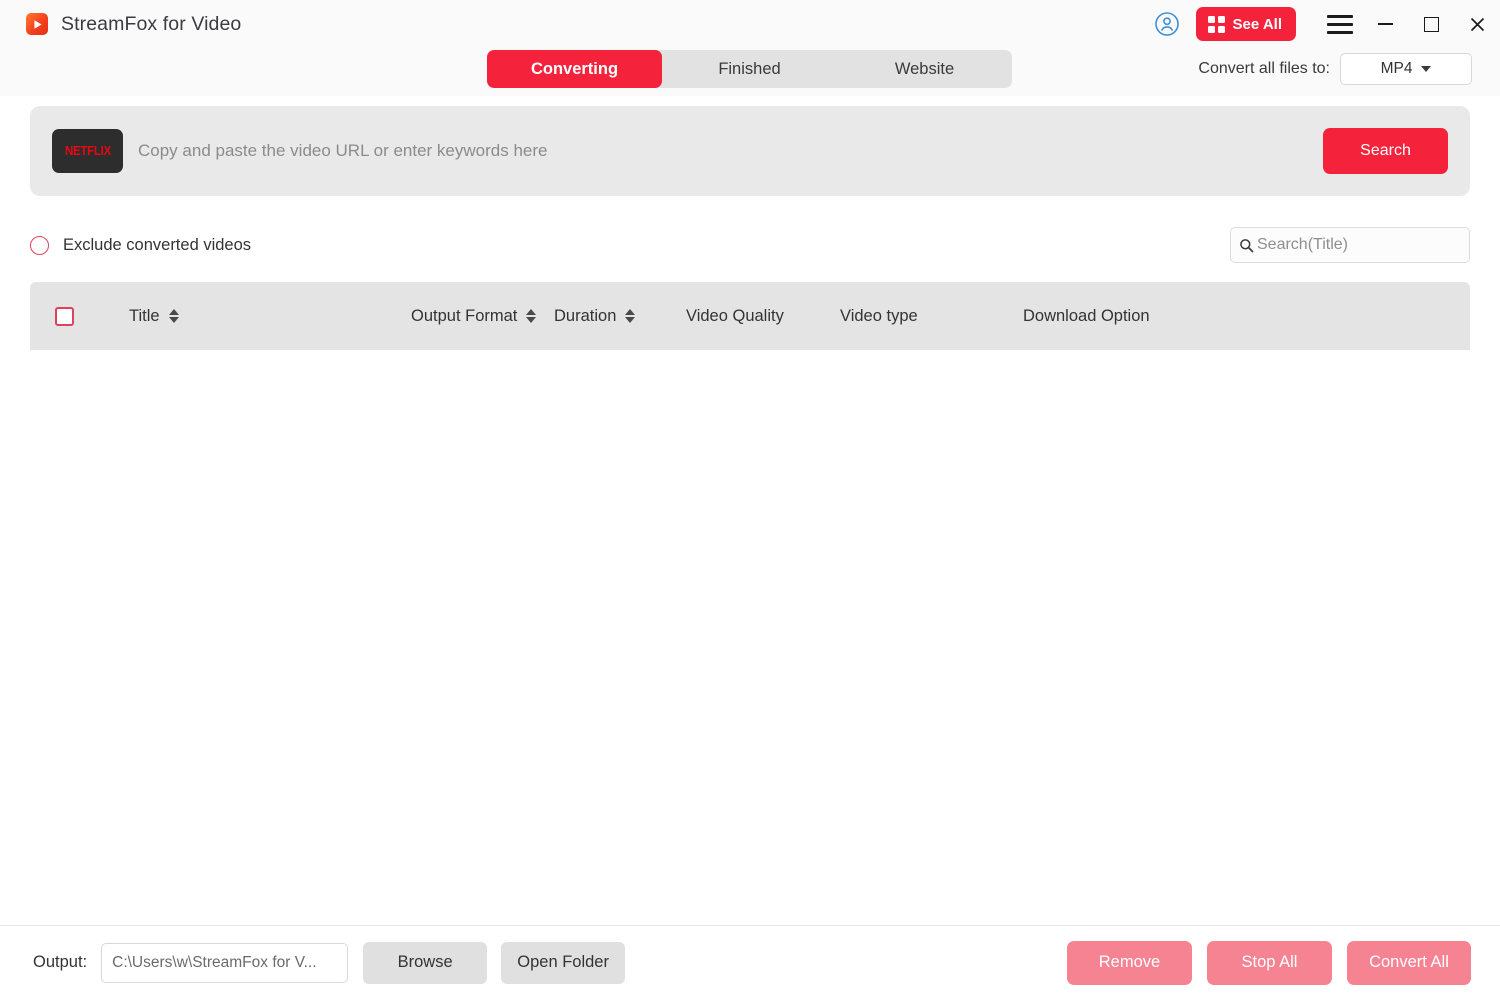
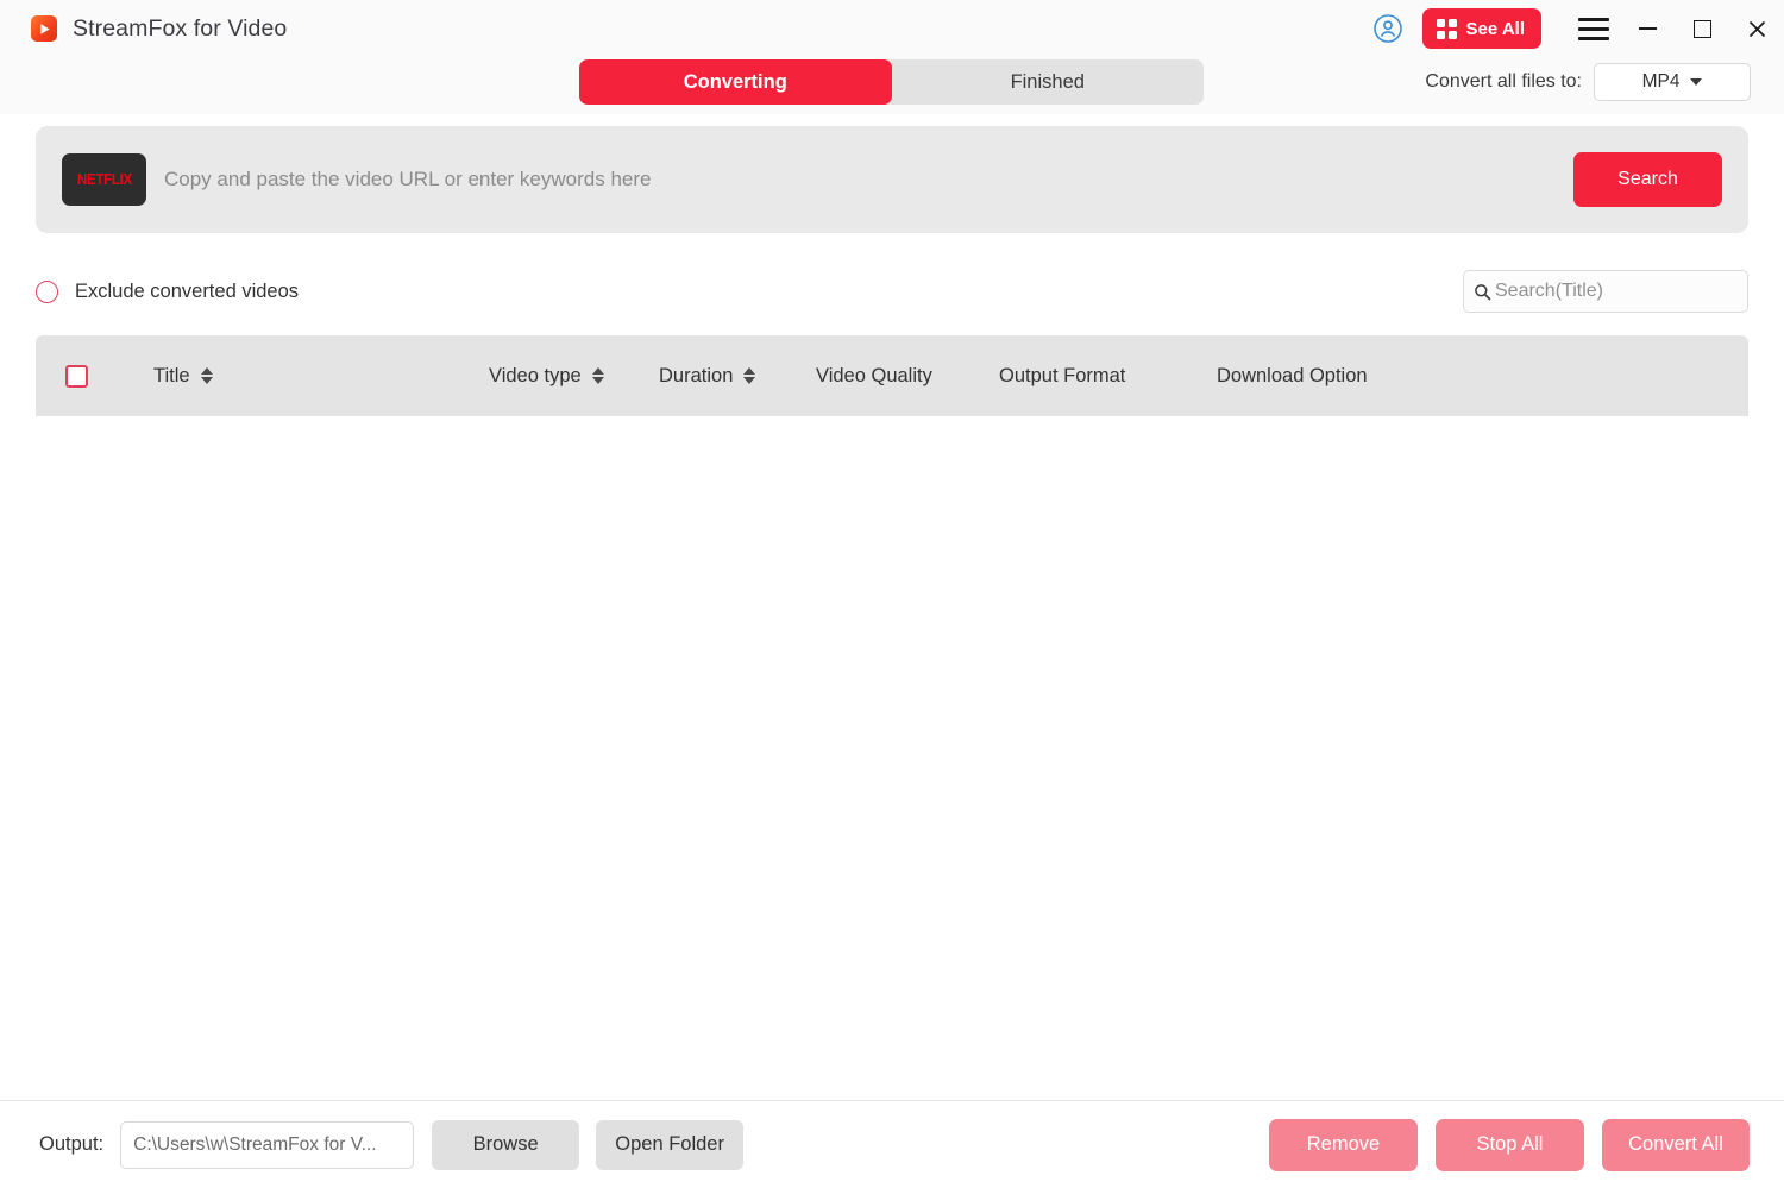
  StreamFox for Video
  See All
  Converting
  Finished
- Website
  Convert all files to:
  MP4
  NETFLIX
  Copy and paste the video URL or enter keywords here
  Search
  Exclude converted videos
  Search(Title)
  Title
- Output Format
+ Video type
  Duration
  Video Quality
- Video type
+ Output Format
  Download Option
  Output:
  C:\Users\w\StreamFox for V...
  Browse
  Open Folder
  Remove
  Stop All
  Convert All
